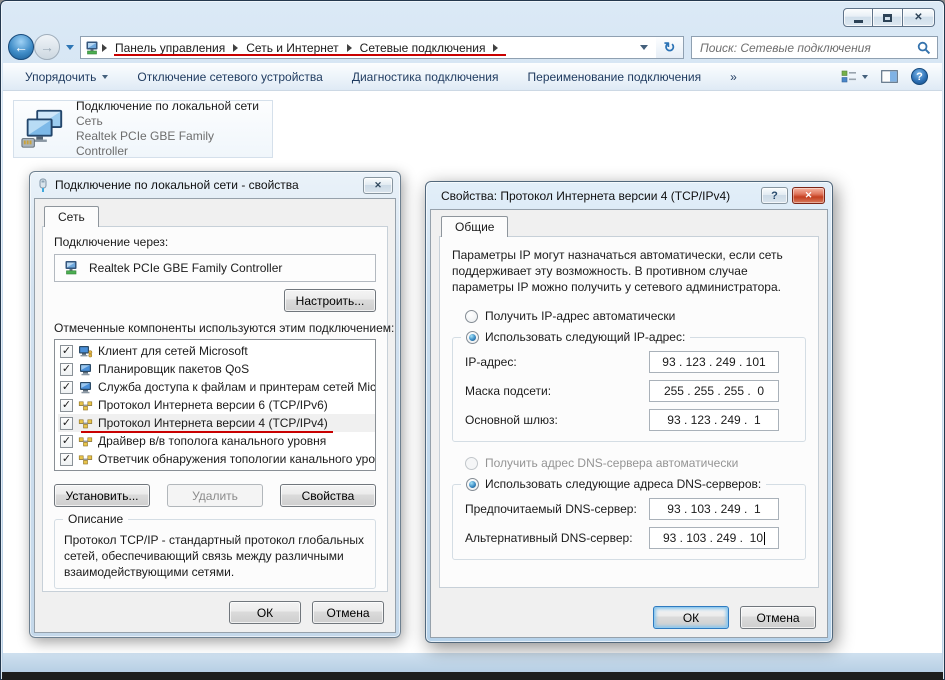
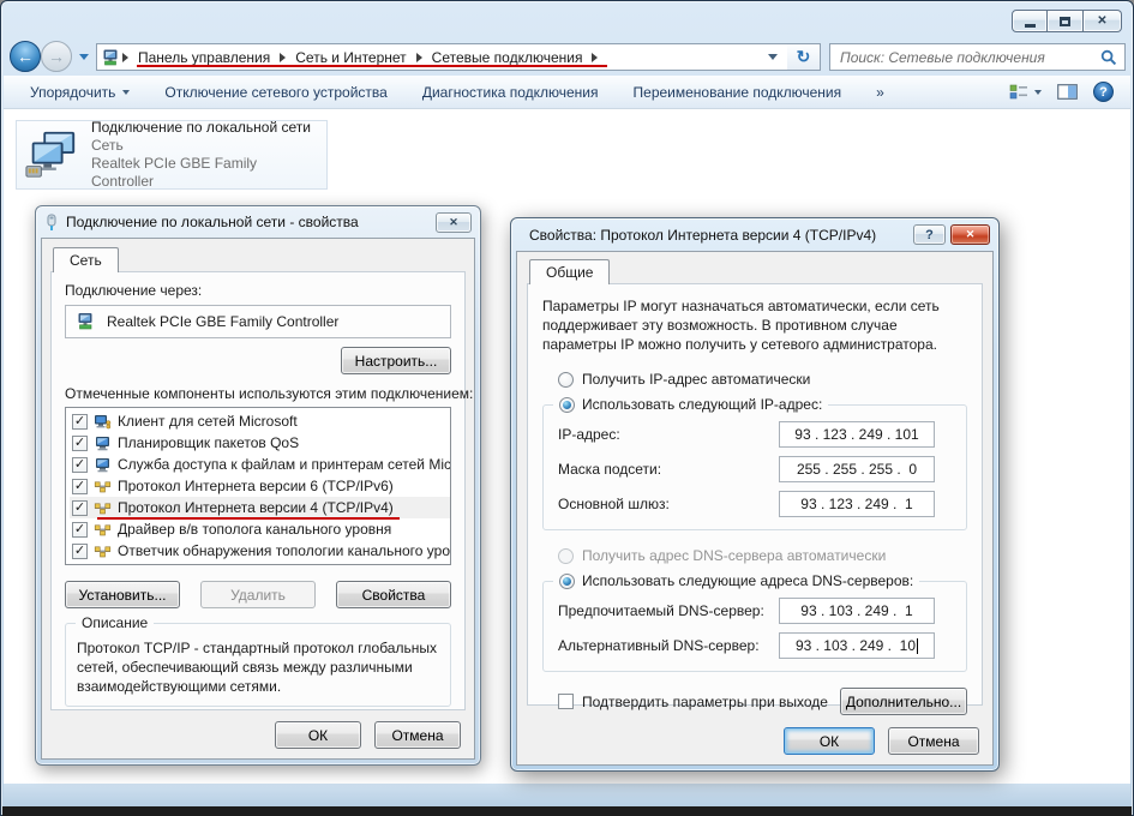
  ✕
  ←
  →
  Панель управления
  Сеть и Интернет
  Сетевые подключения
  ↻
  Поиск: Сетевые подключения
  Упорядочить
  Отключение сетевого устройства
  Диагностика подключения
  Переименование подключения
  »
  ?
  Подключение по локальной сети
  Сеть
  Realtek PCIe GBE Family Controller
  Подключение по локальной сети - свойства
  ✕
  Сеть
  Подключение через:
  Realtek PCIe GBE Family Controller
  Настроить...
  Отмеченные компоненты используются этим подключением:
  ✓
  Клиент для сетей Microsoft
  ✓
  Планировщик пакетов QoS
  ✓
  Служба доступа к файлам и принтерам сетей Mic
  ✓
  Протокол Интернета версии 6 (TCP/IPv6)
  ✓
  Протокол Интернета версии 4 (TCP/IPv4)
  ✓
  Драйвер в/в тополога канального уровня
  ✓
  Ответчик обнаружения топологии канального уро
  Установить...
  Удалить
  Свойства
  Описание
  Протокол TCP/IP - стандартный протокол глобальных сетей, обеспечивающий связь между различными взаимодействующими сетями.
  ОК
  Отмена
  Свойства: Протокол Интернета версии 4 (TCP/IPv4)
  ?
  ✕
  Общие
  Параметры IP могут назначаться автоматически, если сеть поддерживает эту возможность. В противном случае параметры IP можно получить у сетевого администратора.
  Получить IP-адрес автоматически
  Использовать следующий IP-адрес:
  IP-адрес:
  93 . 123 . 249 . 101
  Маска подсети:
  255 . 255 . 255 . 0
  Основной шлюз:
  93 . 123 . 249 . 1
  Получить адрес DNS-сервера автоматически
  Использовать следующие адреса DNS-серверов:
  Предпочитаемый DNS-сервер:
  93 . 103 . 249 . 1
  Альтернативный DNS-сервер:
  93 . 103 . 249 . 10
+ Подтвердить параметры при выходе
+ Дополнительно...
  ОК
  Отмена
